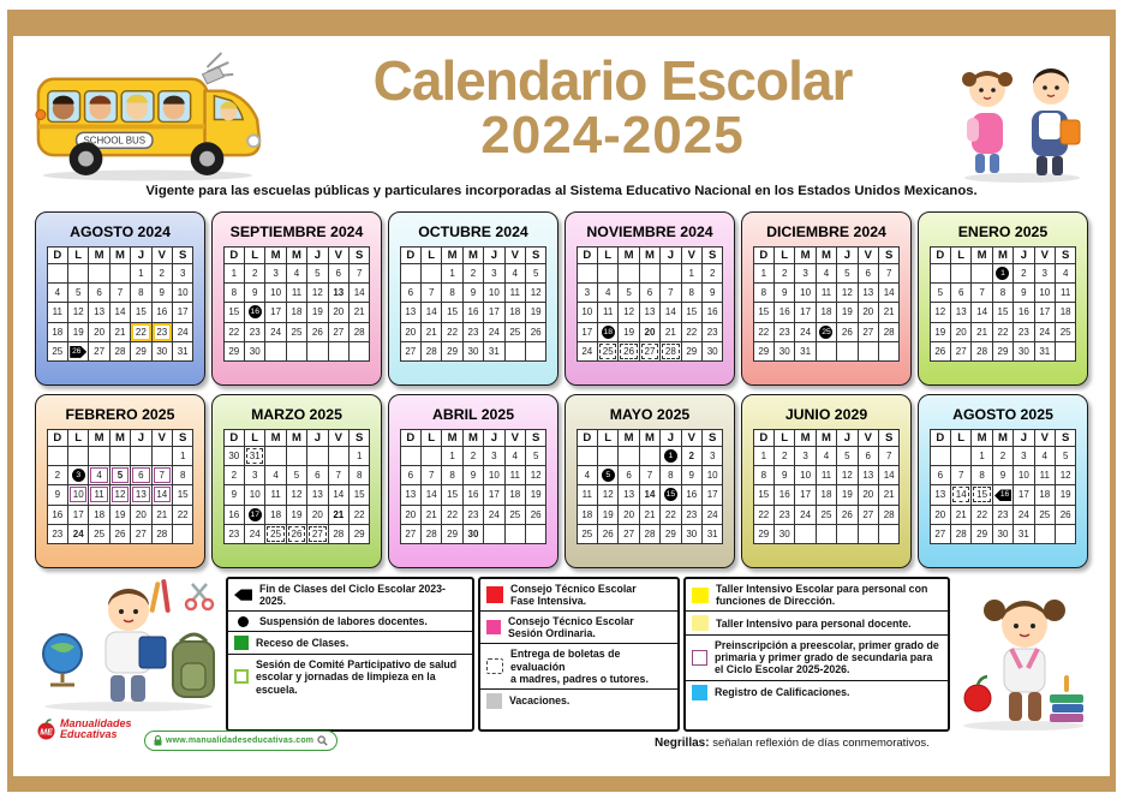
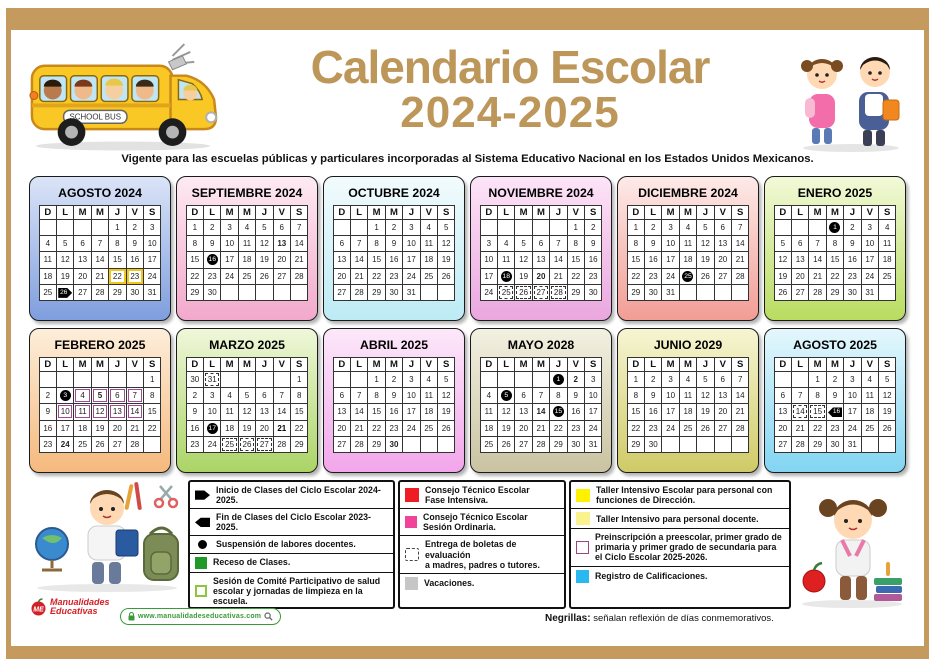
  SCHOOL BUS
  Calendario Escolar
  2024-2025
  Vigente para las escuelas públicas y particulares incorporadas al Sistema Educativo Nacional en los Estados Unidos Mexicanos.
  AGOSTO 2024
  D	L	M	M	J	V	S
  				1	2	3
  4	5	6	7	8	9	10
  11	12	13	14	15	16	17
  18	19	20	21	22	23	24
  25		27	28	29	30	31
  SEPTIEMBRE 2024
  D	L	M	M	J	V	S
  1	2	3	4	5	6	7
  8	9	10	11	12	13	14
  15		17	18	19	20	21
  22	23	24	25	26	27	28
  29	30
  OCTUBRE 2024
  D	L	M	M	J	V	S
  		1	2	3	4	5
  6	7	8	9	10	11	12
  13	14	15	16	17	18	19
  20	21	22	23	24	25	26
  27	28	29	30	31
  NOVIEMBRE 2024
  D	L	M	M	J	V	S
  					1	2
  3	4	5	6	7	8	9
  10	11	12	13	14	15	16
  17		19	20	21	22	23
  24	25	26	27	28	29	30
  DICIEMBRE 2024
  D	L	M	M	J	V	S
  1	2	3	4	5	6	7
  8	9	10	11	12	13	14
  15	16	17	18	19	20	21
  22	23	24		26	27	28
  29	30	31
  ENERO 2025
  D	L	M	M	J	V	S
  				2	3	4
  5	6	7	8	9	10	11
  12	13	14	15	16	17	18
  19	20	21	22	23	24	25
  26	27	28	29	30	31
  FEBRERO 2025
  D	L	M	M	J	V	S
  						1
  2		4	5	6	7	8
  9	10	11	12	13	14	15
  16	17	18	19	20	21	22
  23	24	25	26	27	28
  MARZO 2025
  D	L	M	M	J	V	S
  30	31					1
  2	3	4	5	6	7	8
  9	10	11	12	13	14	15
  16		18	19	20	21	22
  23	24	25	26	27	28	29
  ABRIL 2025
  D	L	M	M	J	V	S
  		1	2	3	4	5
  6	7	8	9	10	11	12
  13	14	15	16	17	18	19
  20	21	22	23	24	25	26
  27	28	29	30
- MAYO 2025
+ MAYO 2028
  D	L	M	M	J	V	S
  4		6	7	8	9	10
  11	12	13	14		16	17
  18	19	20	21	22	23	24
  25	26	27	28	29	30	31
  JUNIO 2029
  D	L	M	M	J	V	S
  1	2	3	4	5	6	7
  8	9	10	11	12	13	14
  15	16	17	18	19	20	21
  22	23	24	25	26	27	28
  29	30
  AGOSTO 2025
  D	L	M	M	J	V	S
  		1	2	3	4	5
  6	7	8	9	10	11	12
  13	14	15		17	18	19
  20	21	22	23	24	25	26
  27	28	29	30	31
+ Inicio de Clases del Ciclo Escolar 2024-2025.
  Fin de Clases del Ciclo Escolar 2023-2025.
  Suspensión de labores docentes.
  Receso de Clases.
  Sesión de Comité Participativo de salud
  escolar y jornadas de limpieza en la escuela.
  Consejo Técnico Escolar
  Fase Intensiva.
  Consejo Técnico Escolar
  Sesión Ordinaria.
  Entrega de boletas de evaluación
  a madres, padres o tutores.
  Vacaciones.
  Taller Intensivo Escolar para personal con
  funciones de Dirección.
  Taller Intensivo para personal docente.
  Preinscripción a preescolar, primer grado de
  primaria y primer grado de secundaria para
  el Ciclo Escolar 2025-2026.
  Registro de Calificaciones.
  Negrillas: señalan reflexión de días conmemorativos.
  Manualidades
  Educativas
